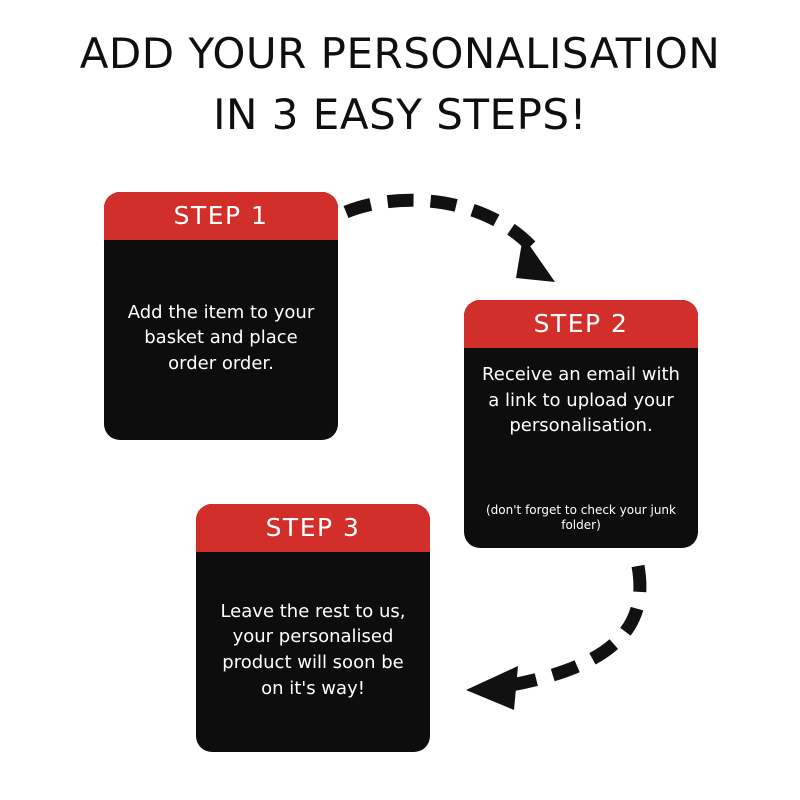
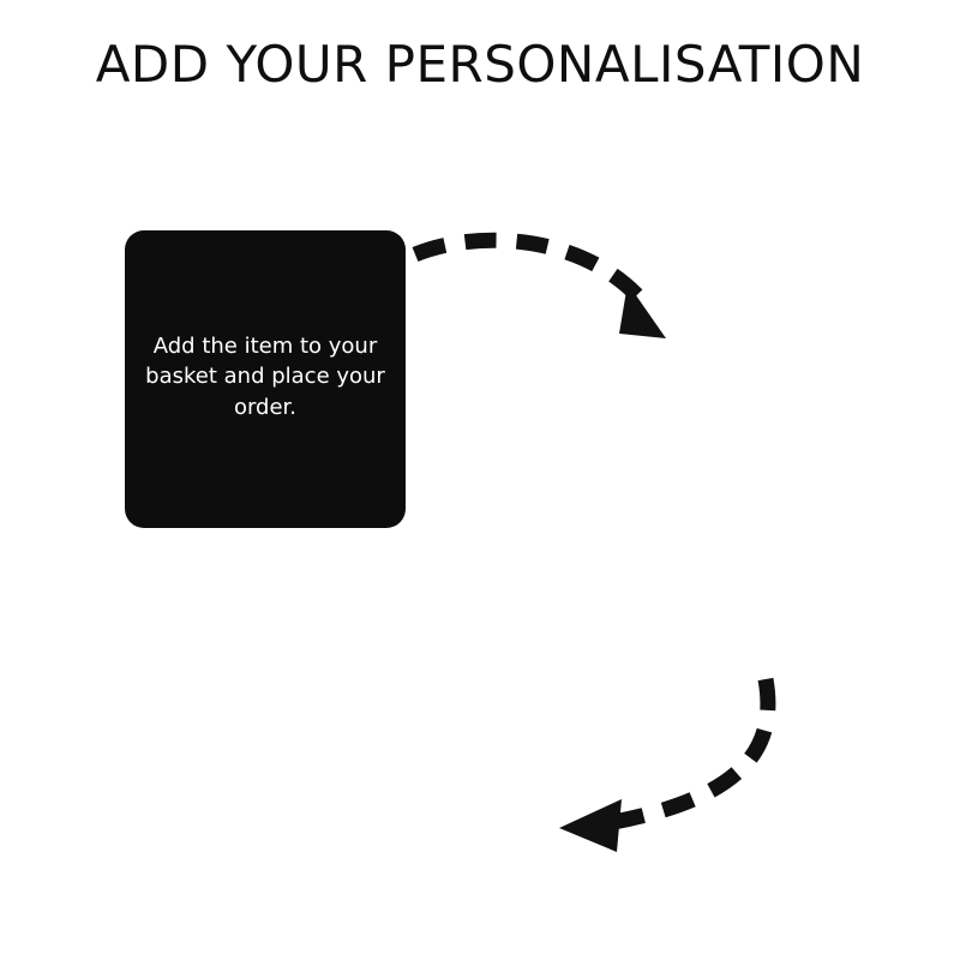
  ADD YOUR PERSONALISATION
- IN 3 EASY STEPS!
- STEP 1
- Add the item to your basket and place order order.
+ Add the item to your basket and place your order.
- STEP 2
- Receive an email with a link to upload your personalisation.
- (don't forget to check your junk folder)
- STEP 3
- Leave the rest to us, your personalised product will soon be on it's way!
